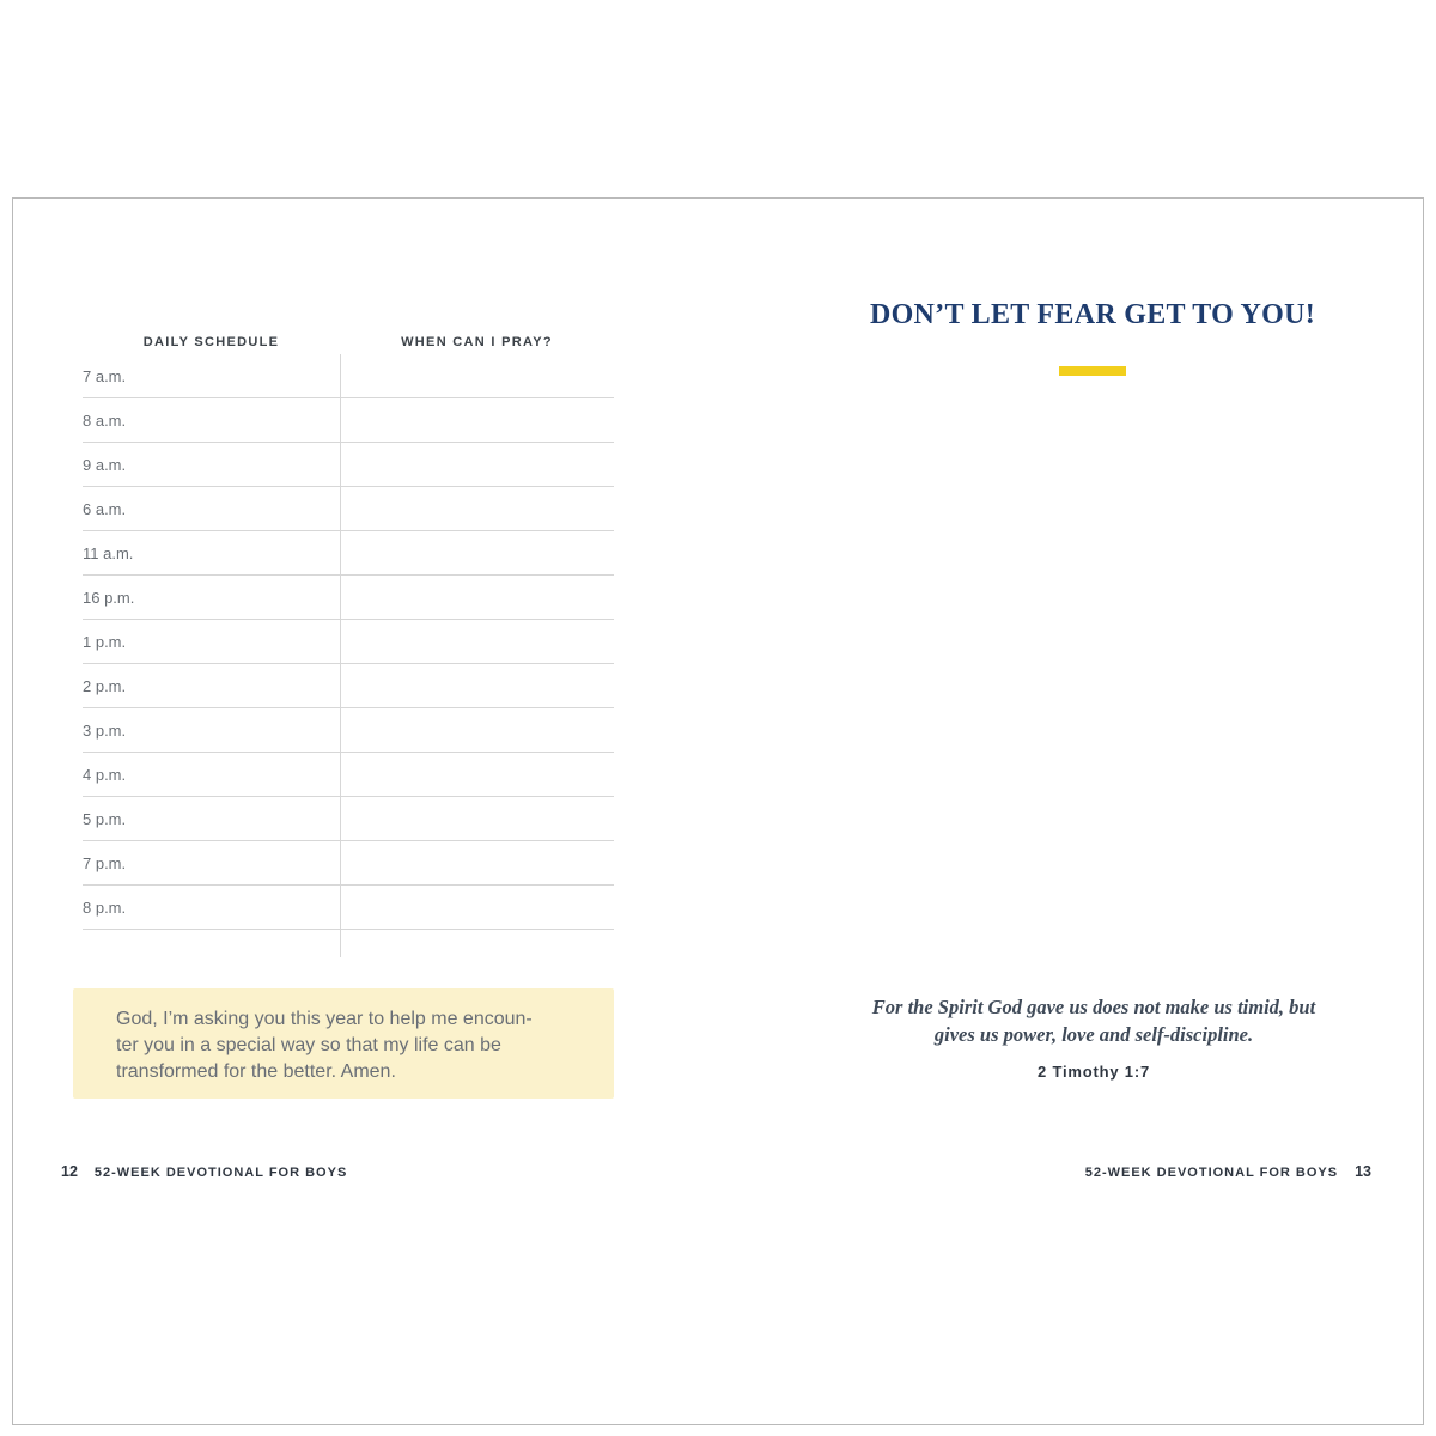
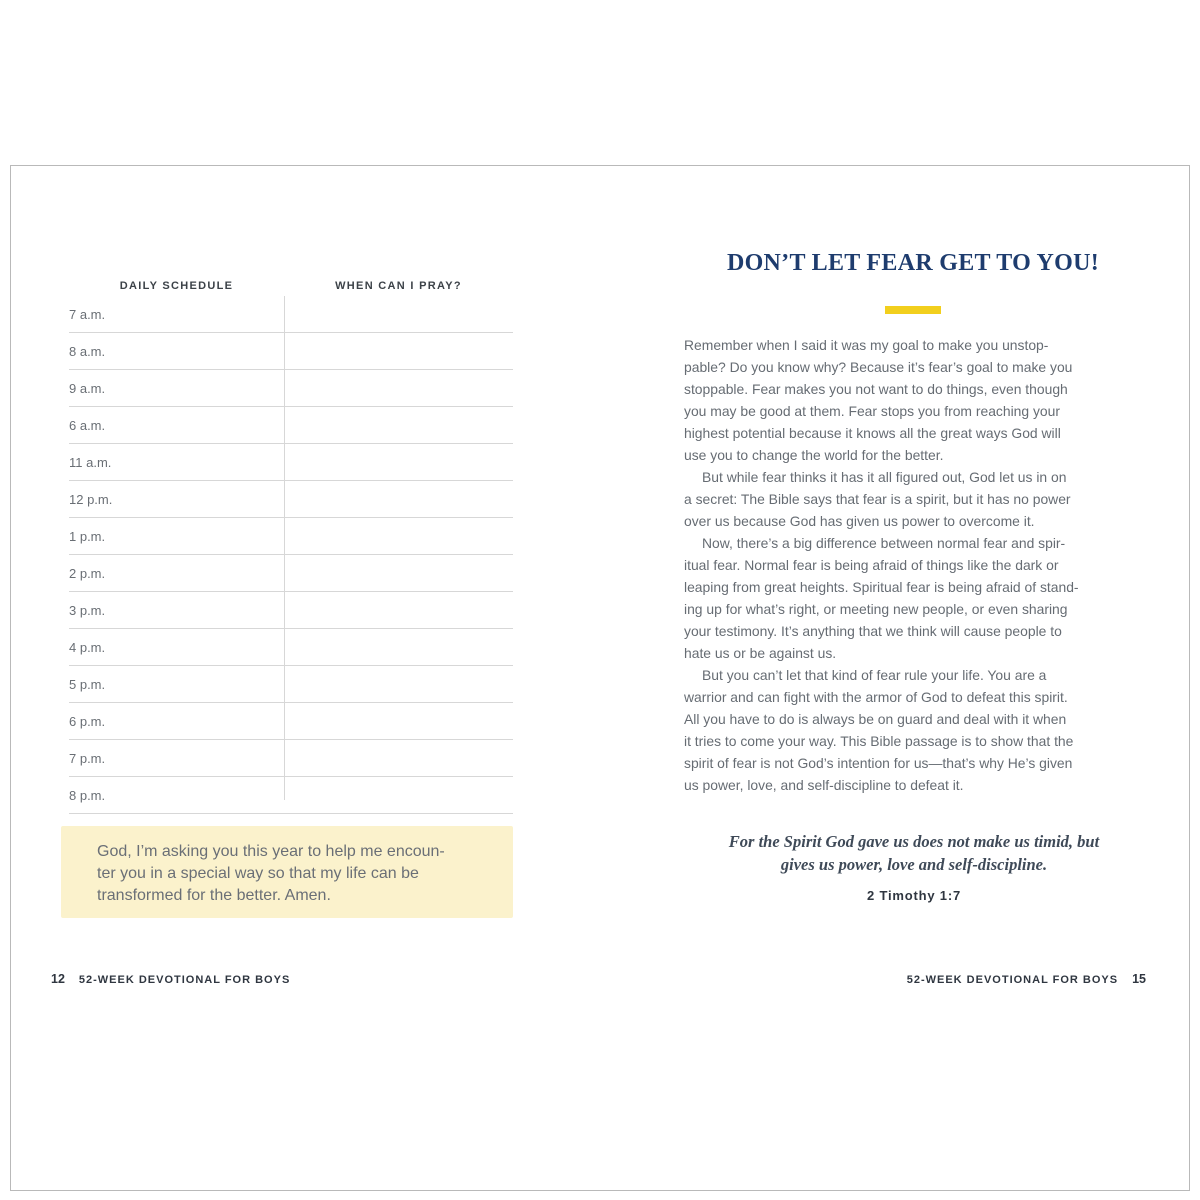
  DAILY SCHEDULE
  WHEN CAN I PRAY?
  7 a.m.
  8 a.m.
  9 a.m.
  6 a.m.
  11 a.m.
- 16 p.m.
+ 12 p.m.
  1 p.m.
  2 p.m.
  3 p.m.
  4 p.m.
  5 p.m.
+ 6 p.m.
  7 p.m.
  8 p.m.
  God, I’m asking you this year to help me encoun-
  ter you in a special way so that my life can be
  transformed for the better. Amen.
  12
  52-WEEK DEVOTIONAL FOR BOYS
  DON’T LET FEAR GET TO YOU!
+ Remember when I said it was my goal to make you unstop-
+ pable? Do you know why? Because it’s fear’s goal to make you
+ stoppable. Fear makes you not want to do things, even though
+ you may be good at them. Fear stops you from reaching your
+ highest potential because it knows all the great ways God will
+ use you to change the world for the better.
+ But while fear thinks it has it all figured out, God let us in on
+ a secret: The Bible says that fear is a spirit, but it has no power
+ over us because God has given us power to overcome it.
+ Now, there’s a big difference between normal fear and spir-
+ itual fear. Normal fear is being afraid of things like the dark or
+ leaping from great heights. Spiritual fear is being afraid of stand-
+ ing up for what’s right, or meeting new people, or even sharing
+ your testimony. It’s anything that we think will cause people to
+ hate us or be against us.
+ But you can’t let that kind of fear rule your life. You are a
+ warrior and can fight with the armor of God to defeat this spirit.
+ All you have to do is always be on guard and deal with it when
+ it tries to come your way. This Bible passage is to show that the
+ spirit of fear is not God’s intention for us—that’s why He’s given
+ us power, love, and self-discipline to defeat it.
  For the Spirit God gave us does not make us timid, but
  gives us power, love and self-discipline.
  2 Timothy 1:7
  52-WEEK DEVOTIONAL FOR BOYS
- 13
+ 15
